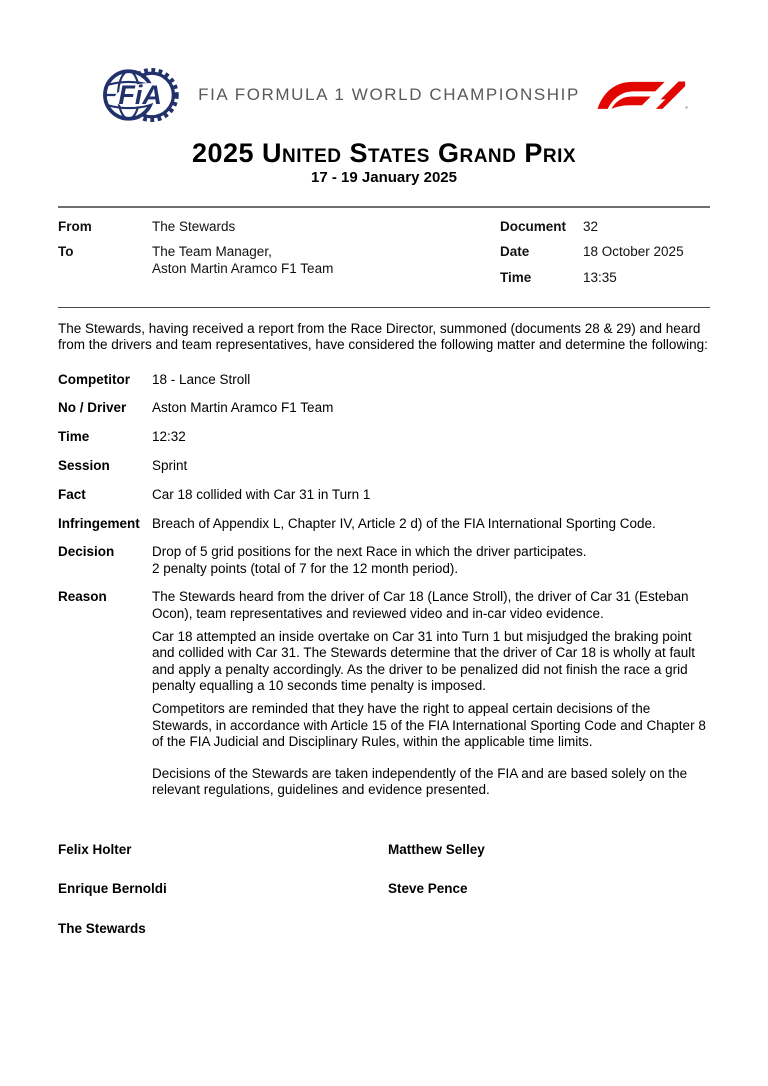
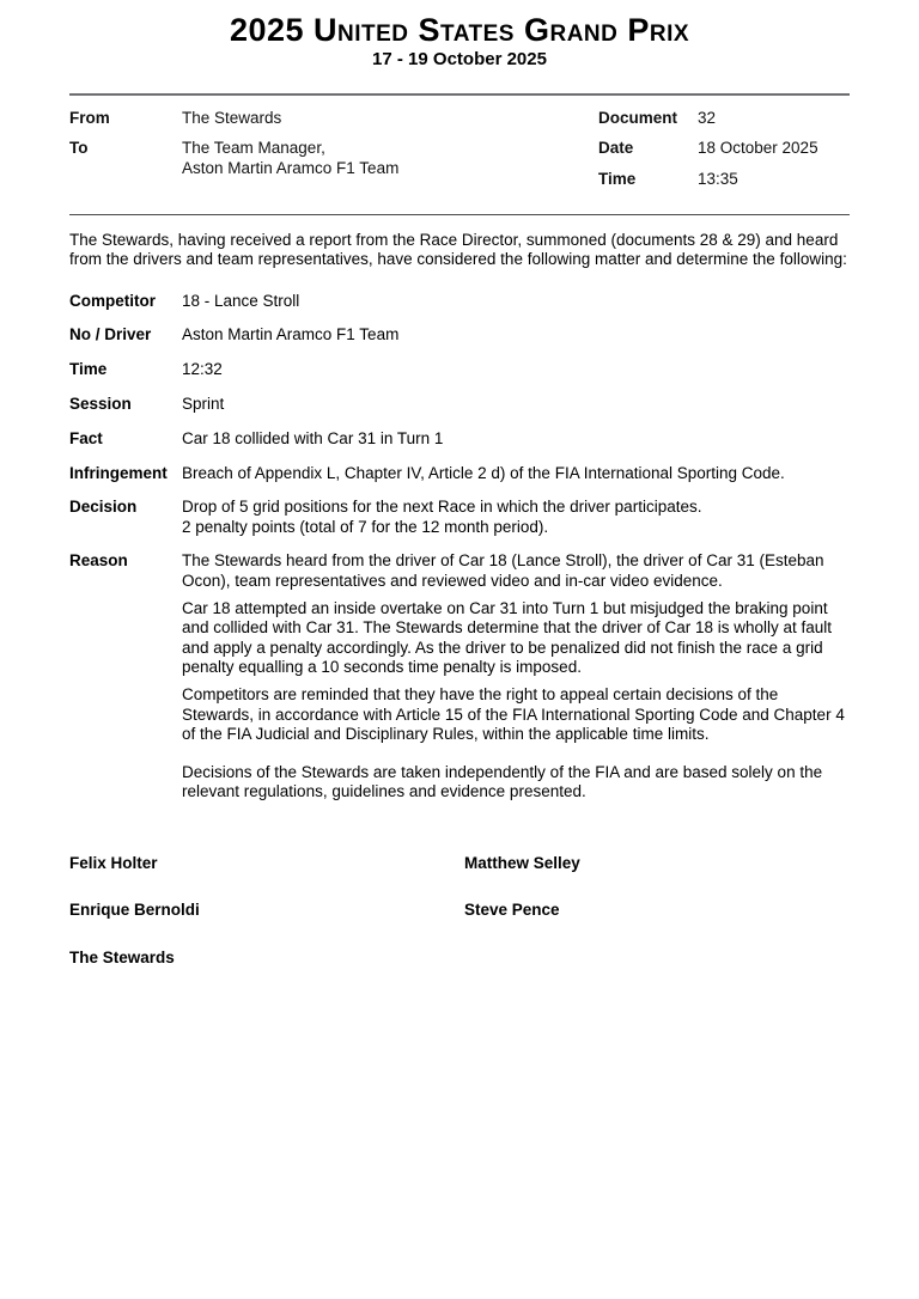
- FiA
- FIA FORMULA 1 WORLD CHAMPIONSHIP
  2025 United States Grand Prix
- 17 - 19 January 2025
+ 17 - 19 October 2025
  From
  The Stewards
  To
  The Team Manager,
  Aston Martin Aramco F1 Team
  Document
  32
  Date
  18 October 2025
  Time
  13:35
  The Stewards, having received a report from the Race Director, summoned (documents 28 & 29) and heard from the drivers and team representatives, have considered the following matter and determine the following:
  Competitor
  18 - Lance Stroll
  No / Driver
  Aston Martin Aramco F1 Team
  Time
  12:32
  Session
  Sprint
  Fact
  Car 18 collided with Car 31 in Turn 1
  Infringement
  Breach of Appendix L, Chapter IV, Article 2 d) of the FIA International Sporting Code.
  Decision
  Drop of 5 grid positions for the next Race in which the driver participates.
  2 penalty points (total of 7 for the 12 month period).
  Reason
  The Stewards heard from the driver of Car 18 (Lance Stroll), the driver of Car 31 (Esteban Ocon), team representatives and reviewed video and in-car video evidence.
  Car 18 attempted an inside overtake on Car 31 into Turn 1 but misjudged the braking point and collided with Car 31. The Stewards determine that the driver of Car 18 is wholly at fault and apply a penalty accordingly. As the driver to be penalized did not finish the race a grid penalty equalling a 10 seconds time penalty is imposed.
- Competitors are reminded that they have the right to appeal certain decisions of the Stewards, in accordance with Article 15 of the FIA International Sporting Code and Chapter 8 of the FIA Judicial and Disciplinary Rules, within the applicable time limits.
+ Competitors are reminded that they have the right to appeal certain decisions of the Stewards, in accordance with Article 15 of the FIA International Sporting Code and Chapter 4 of the FIA Judicial and Disciplinary Rules, within the applicable time limits.
  Decisions of the Stewards are taken independently of the FIA and are based solely on the relevant regulations, guidelines and evidence presented.
  Felix Holter
  Matthew Selley
  Enrique Bernoldi
  Steve Pence
  The Stewards
